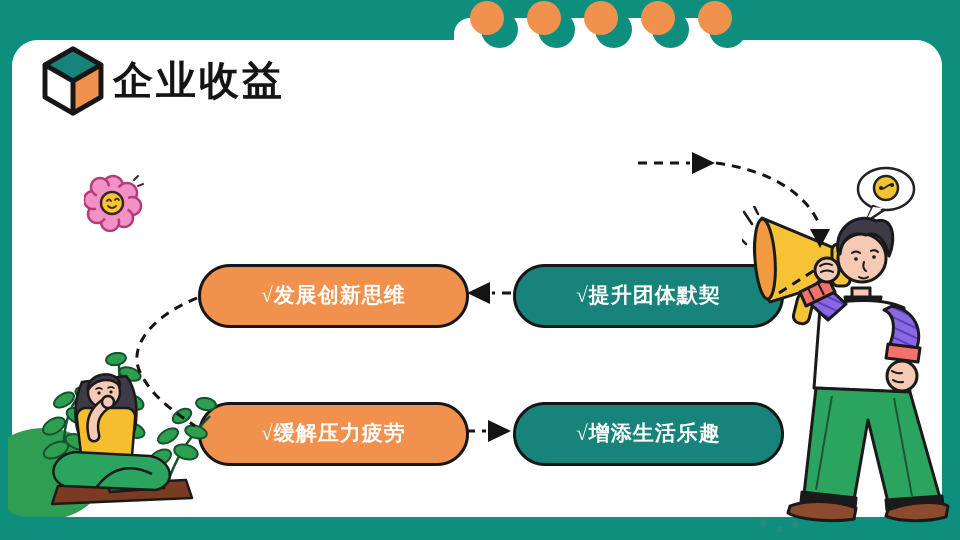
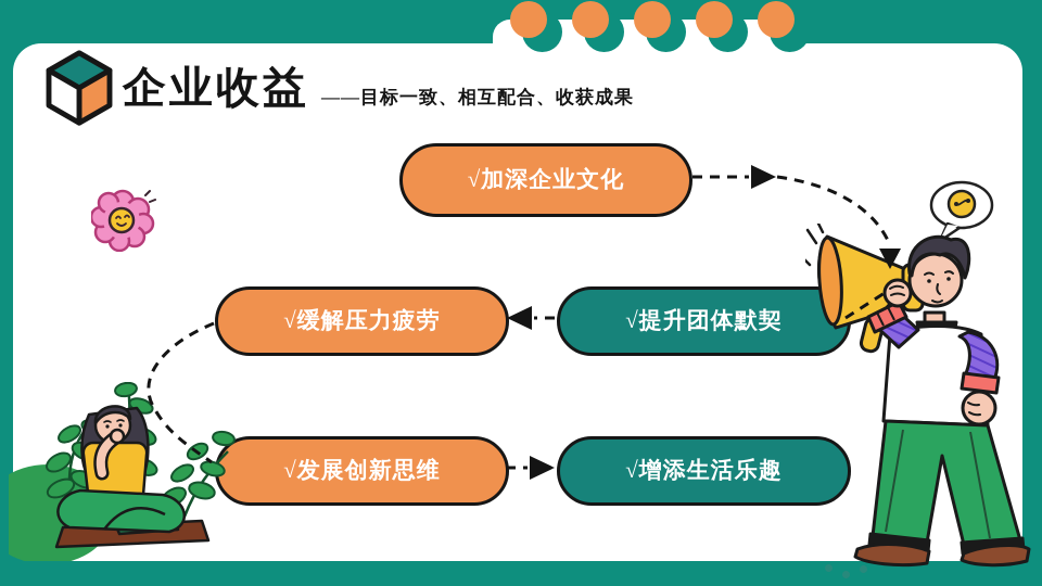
  企业收益
+ ——目标一致、相互配合、收获成果
+ √加深企业文化
- √发展创新思维
+ √缓解压力疲劳
  √提升团体默契
- √缓解压力疲劳
+ √发展创新思维
  √增添生活乐趣
